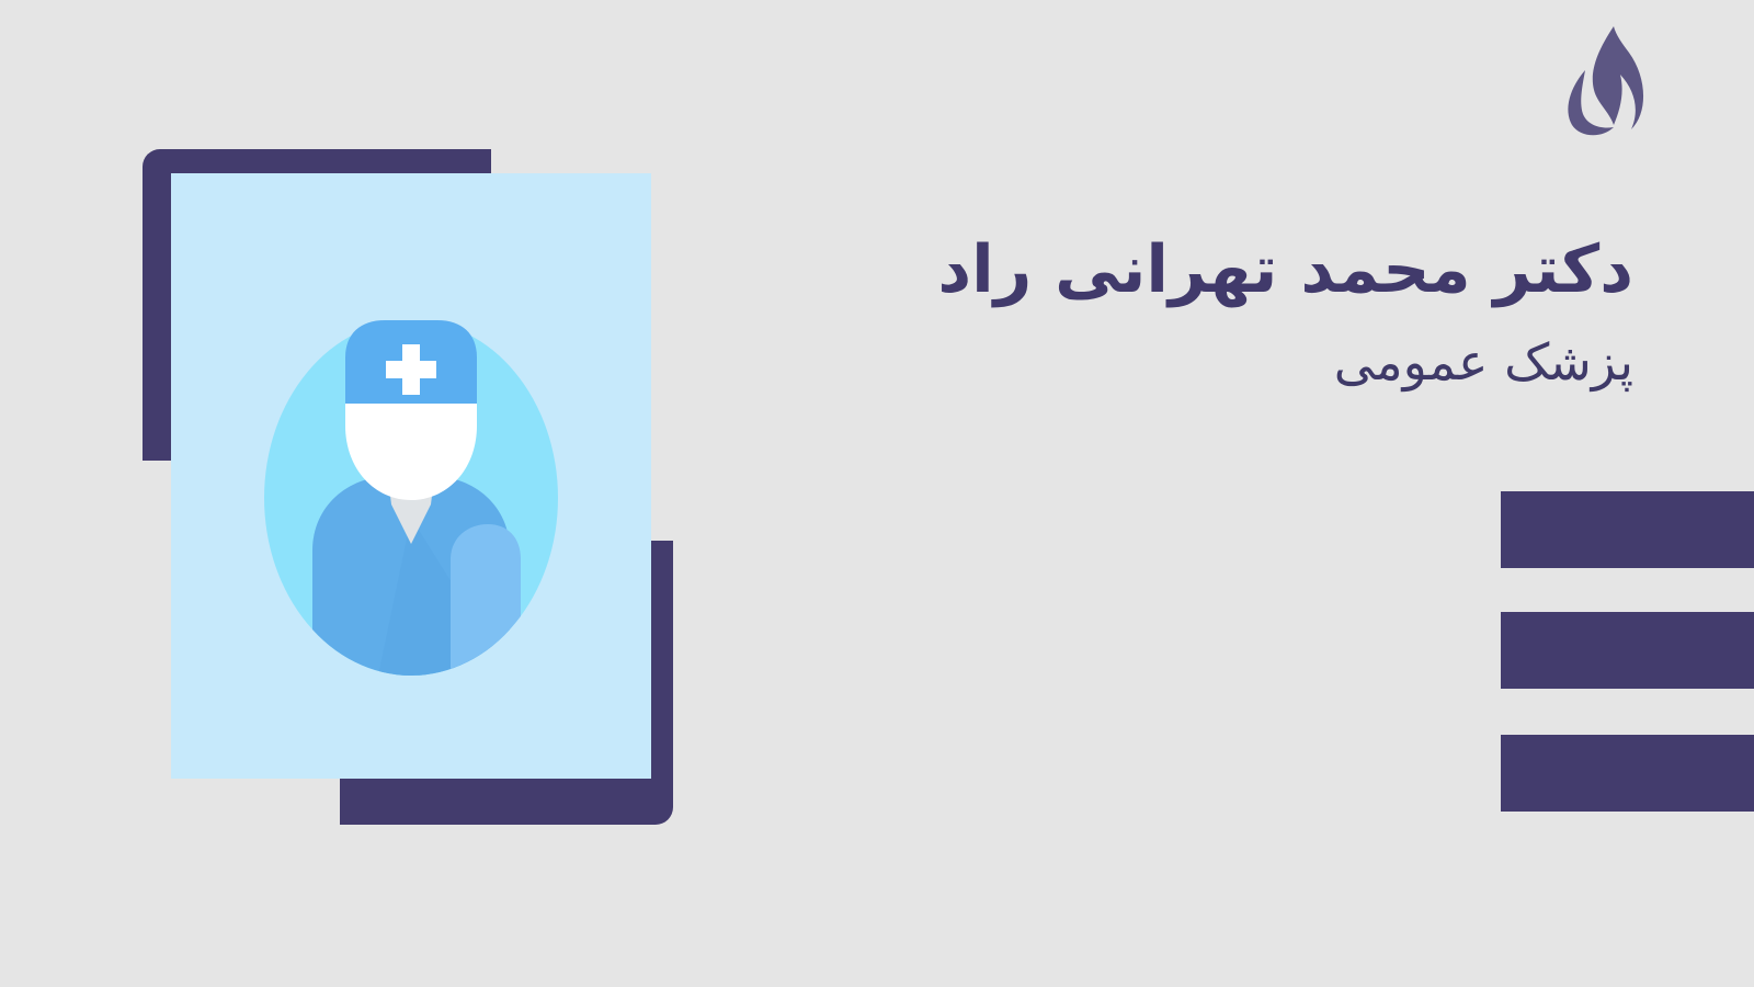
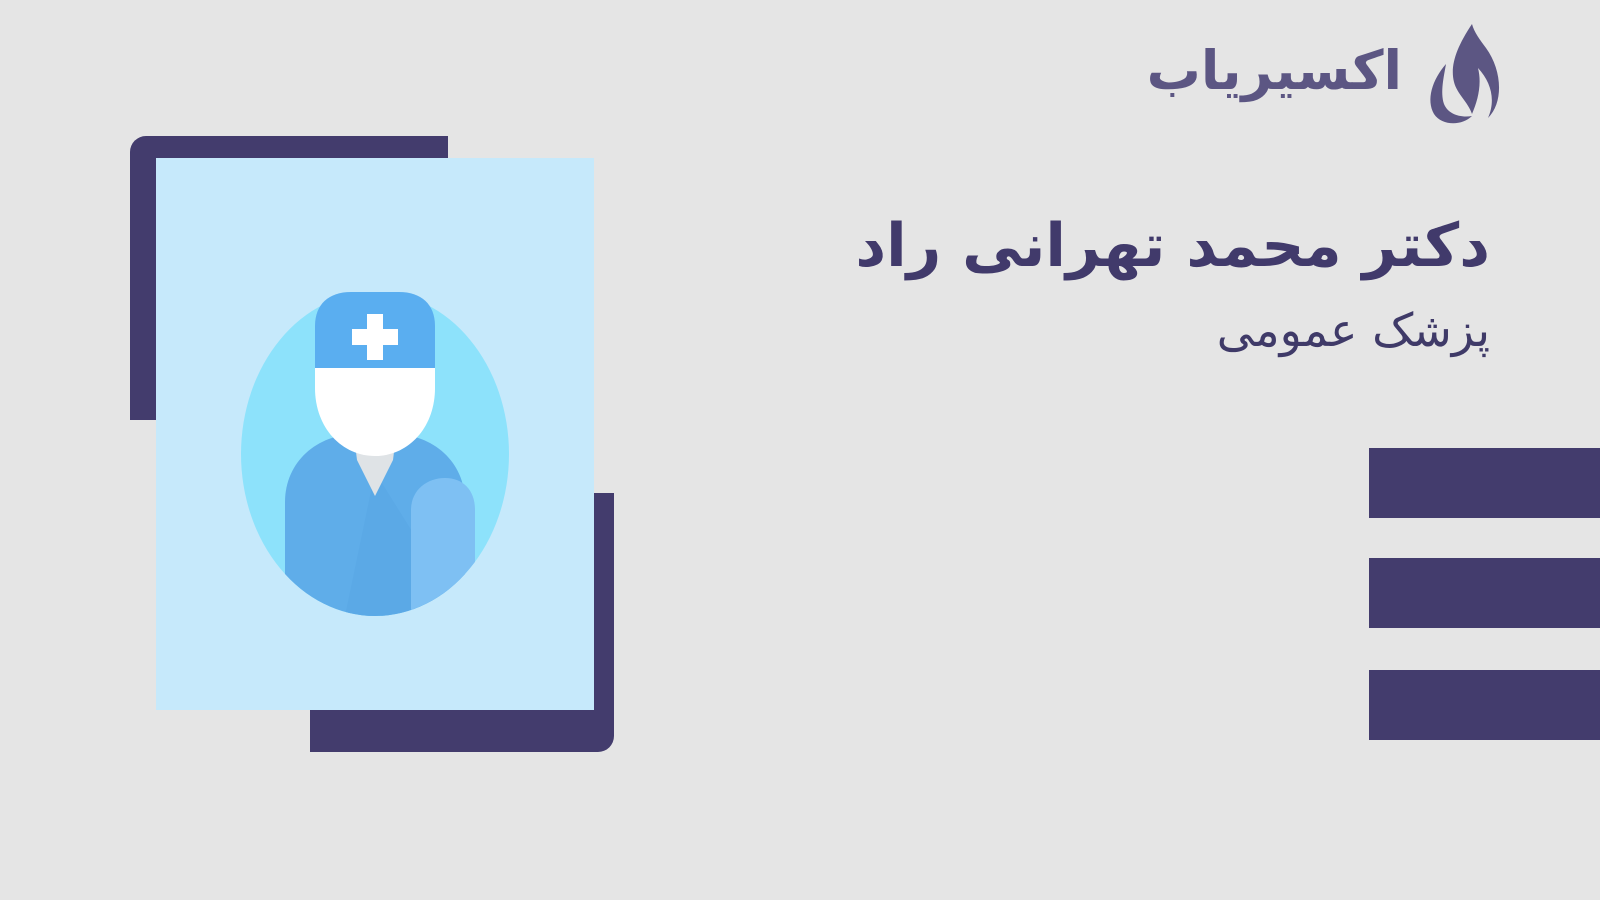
+ اکسیریاب
  دکتر محمد تهرانی راد
  پزشک عمومی
